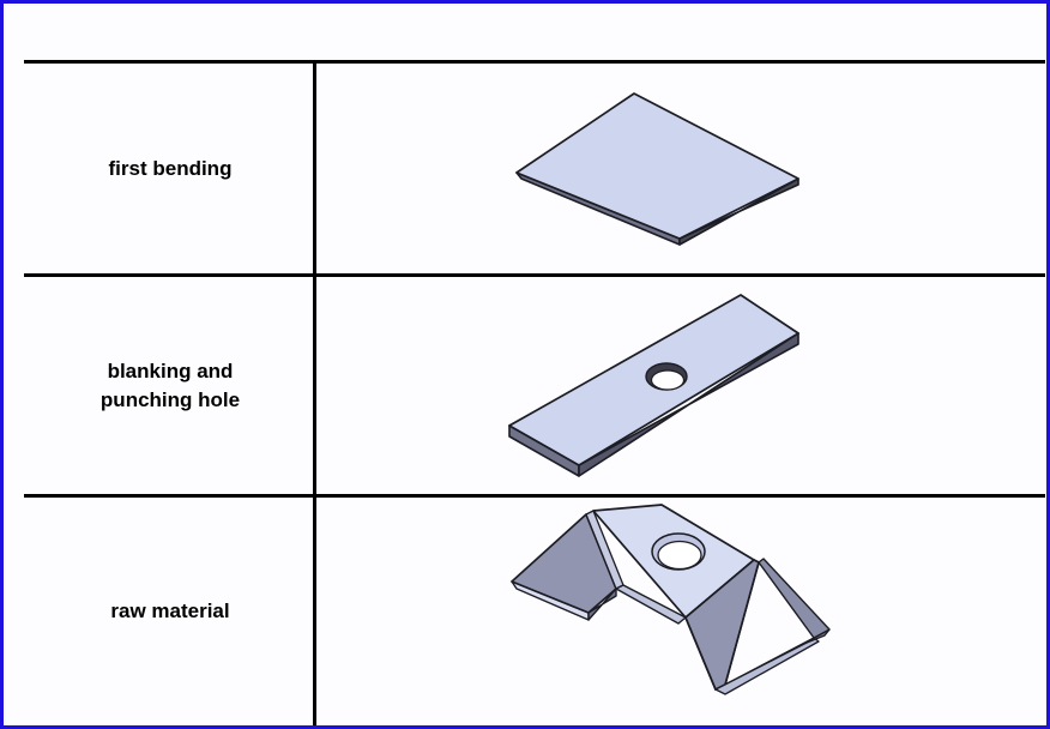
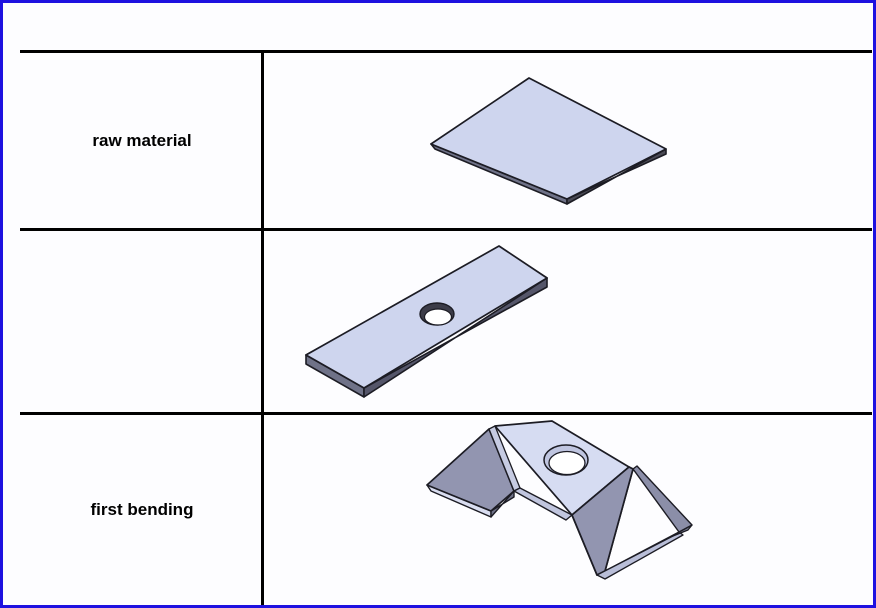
- first bending
+ raw material
- blanking and
- punching hole
- raw material
+ first bending
